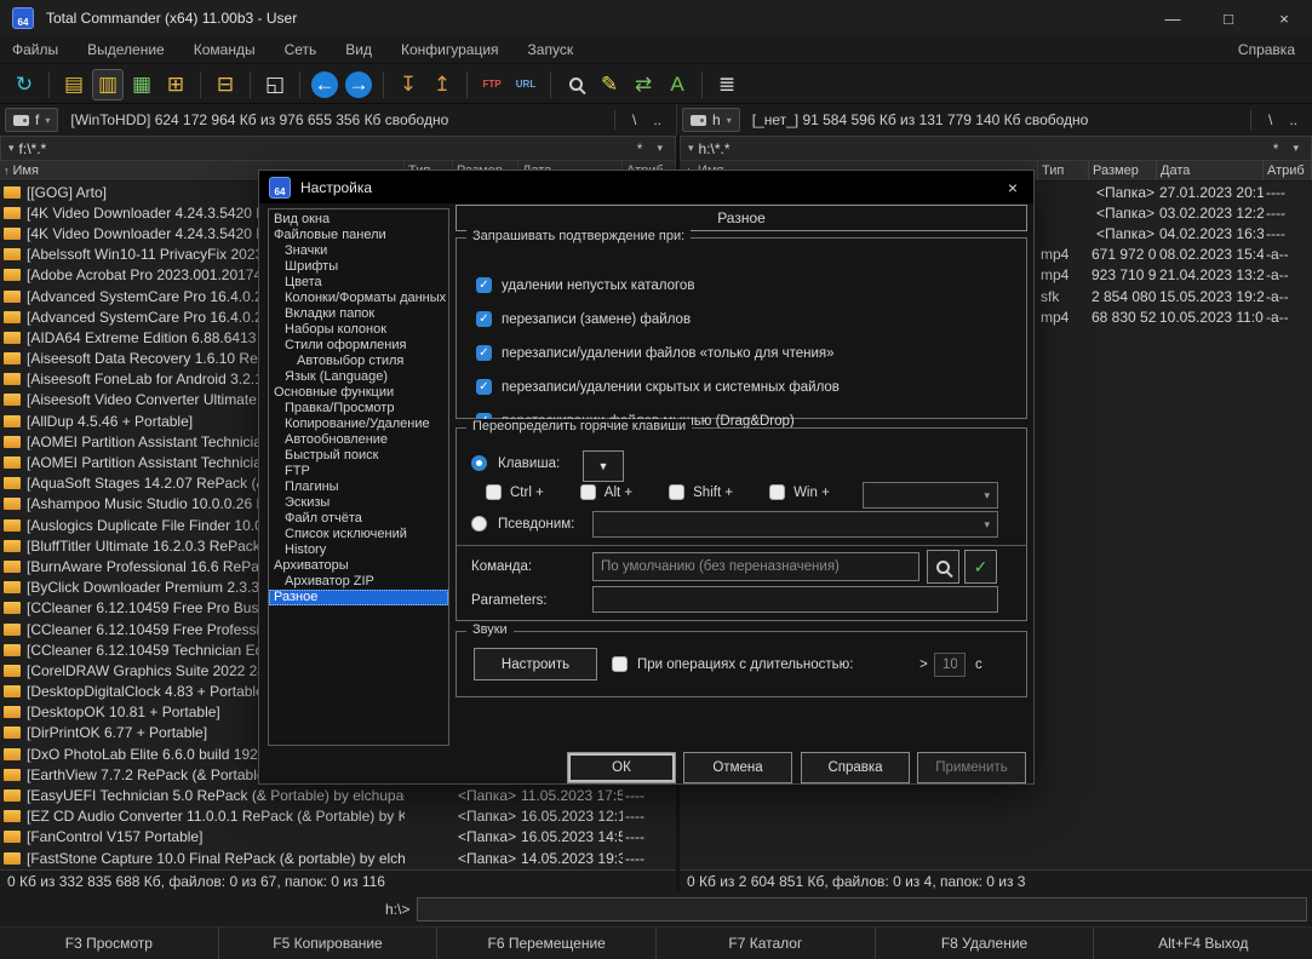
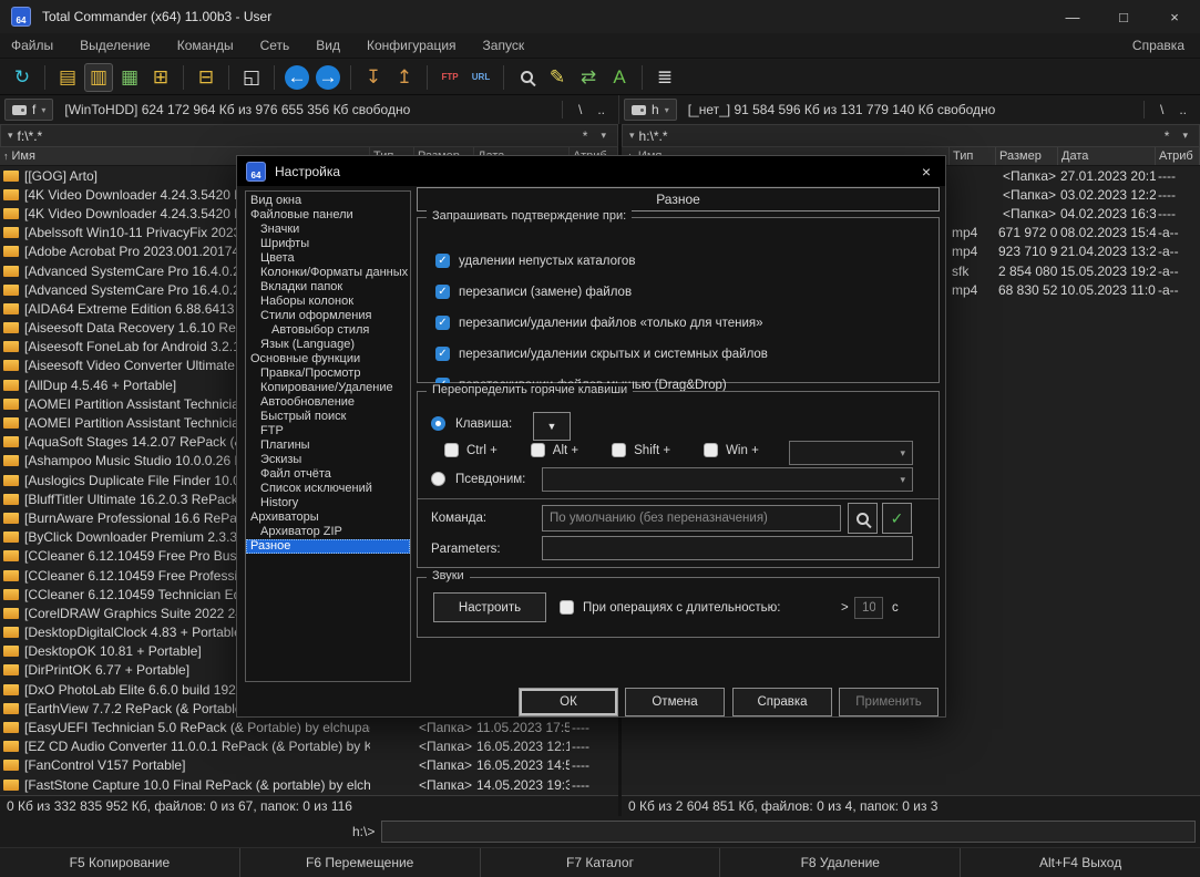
  64
  Total Commander (x64) 11.00b3 - User
  —
  □
  ×
  Файлы
  Выделение
  Команды
  Сеть
  Вид
  Конфигурация
  Запуск
  Справка
  ↻
  ▤
  ▥
  ▦
  ⊞
  ⊟
  ◱
  ←
  →
  ↧
  ↥
  FTP
  URL
  ✎
  ⇄
  A
  ≣
  f
  ▾
  [WinToHDD] 624 172 964 Кб из 976 655 356 Кб свободно
  \
  ..
  h
  ▾
  [_нет_] 91 584 596 Кб из 131 779 140 Кб свободно
  \
  ..
  ▾
  f:\*.*
  *
  ▾
  ↑
  Имя
  [[GOG] Arto]
  [4K Video Downloader 4.24.3.5420
  [4K Video Downloader 4.24.3.5420
  [Abelssoft Win10-11 PrivacyFix 202
  [Adobe Acrobat Pro 2023.001.2017
  [Advanced SystemCare Pro 16.4.0.
  [Advanced SystemCare Pro 16.4.0.
  [AIDA64 Extreme Edition 6.88.6413
  [Aiseesoft Data Recovery 1.6.10 Re
  [Aiseesoft FoneLab for Android 3.2.
  [Aiseesoft Video Converter Ultimate
  [AllDup 4.5.46 + Portable]
  [AOMEI Partition Assistant Technici
  [AOMEI Partition Assistant Technici
  [AquaSoft Stages 14.2.07 RePack (
  [Ashampoo Music Studio 10.0.0.26
  [Auslogics Duplicate File Finder 10.
  [BluffTitler Ultimate 16.2.0.3 RePack
  [BurnAware Professional 16.6 RePa
  [ByClick Downloader Premium 2.3.3
  [CCleaner 6.12.10459 Free Pro Bus
  [CCleaner 6.12.10459 Free Profess
  [CCleaner 6.12.10459 Technician E
  [CorelDRAW Graphics Suite 2022 2
  [DesktopDigitalClock 4.83 + Portabl
  [DesktopOK 10.81 + Portable]
  [DirPrintOK 6.77 + Portable]
  [DxO PhotoLab Elite 6.6.0 build 192
  [EarthView 7.7.2 RePack (& Portabl
  [EasyUEFI Technician 5.0 RePack (& Portable) by elchupa
  <Папка>
  11.05.2023 17:5
  ----
  [EZ CD Audio Converter 11.0.0.1 RePack (& Portable) by K
  <Папка>
  16.05.2023 12:1
  ----
  [FanControl V157 Portable]
  <Папка>
  16.05.2023 14:5
  ----
  [FastStone Capture 10.0 Final RePack (& portable) by elch
  <Папка>
  14.05.2023 19:3
  ----
- 0 Кб из 332 835 688 Кб, файлов: 0 из 67, папок: 0 из 116
+ 0 Кб из 332 835 952 Кб, файлов: 0 из 67, папок: 0 из 116
  ▾
  h:\*.*
  *
  ▾
  Тип
  Размер
  Дата
  Атриб
  <Папка>
  27.01.2023 20:1
  ----
  <Папка>
  03.02.2023 12:2
  ----
  <Папка>
  04.02.2023 16:3
  ----
  mp4
  671 972 0
  08.02.2023 15:4
  -a--
  mp4
  923 710 9
  21.04.2023 13:2
  -a--
  sfk
  2 854 080
  15.05.2023 19:2
  -a--
  mp4
  68 830 52
  10.05.2023 11:0
  -a--
  0 Кб из 2 604 851 Кб, файлов: 0 из 4, папок: 0 из 3
  h:\>
- F3 Просмотр
  F5 Копирование
  F6 Перемещение
  F7 Каталог
  F8 Удаление
  Alt+F4 Выход
  64
  Настройка
  ×
  Вид окна
  Файловые панели
  Значки
  Шрифты
  Цвета
  Колонки/Форматы данных
  Вкладки папок
  Наборы колонок
  Стили оформления
  Автовыбор стиля
  Язык (Language)
  Основные функции
  Правка/Просмотр
  Копирование/Удаление
  Автообновление
  Быстрый поиск
  FTP
  Плагины
  Эскизы
  Файл отчёта
  Список исключений
  History
  Архиваторы
  Архиватор ZIP
  Разное
  Разное
  Запрашивать подтверждение при:
  ✓
  удалении непустых каталогов
  ✓
  перезаписи (замене) файлов
  ✓
  перезаписи/удалении файлов «только для чтения»
  ✓
  перезаписи/удалении скрытых и системных файлов
  Переопределить горячие клавиши
  Клавиша:
  ▼
  Ctrl +
  Alt +
  Shift +
  Win +
  ▾
  Псевдоним:
  ▾
  Команда:
  По умолчанию (без переназначения)
  ✓
  Parameters:
  Звуки
  Настроить
  При операциях с длительностью:
  >
  10
  с
  ОК
  Отмена
  Справка
  Применить
